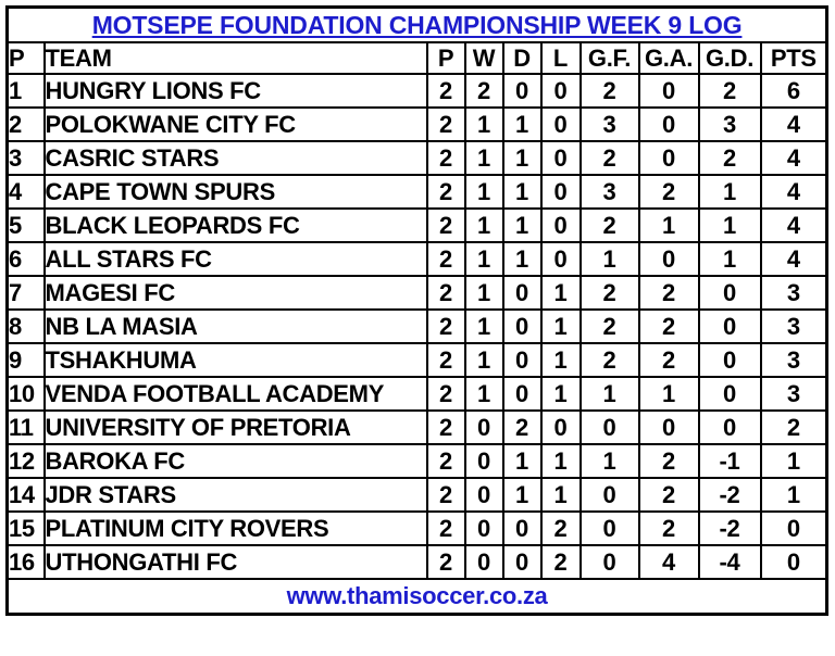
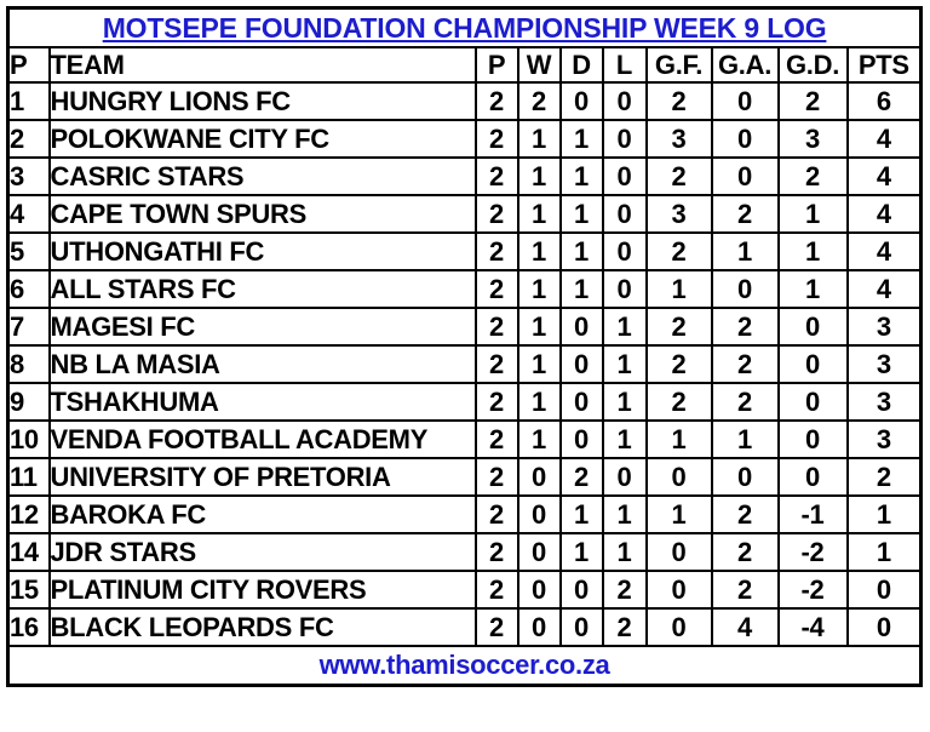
  MOTSEPE FOUNDATION CHAMPIONSHIP WEEK 9 LOG
  P	TEAM	P	W	D	L	G.F.	G.A.	G.D.	PTS
  1	HUNGRY LIONS FC	2	2	0	0	2	0	2	6
  2	POLOKWANE CITY FC	2	1	1	0	3	0	3	4
  3	CASRIC STARS	2	1	1	0	2	0	2	4
  4	CAPE TOWN SPURS	2	1	1	0	3	2	1	4
- 5	BLACK LEOPARDS FC	2	1	1	0	2	1	1	4
+ 5	UTHONGATHI FC	2	1	1	0	2	1	1	4
  6	ALL STARS FC	2	1	1	0	1	0	1	4
  7	MAGESI FC	2	1	0	1	2	2	0	3
  8	NB LA MASIA	2	1	0	1	2	2	0	3
  9	TSHAKHUMA	2	1	0	1	2	2	0	3
  10	VENDA FOOTBALL ACADEMY	2	1	0	1	1	1	0	3
  11	UNIVERSITY OF PRETORIA	2	0	2	0	0	0	0	2
  12	BAROKA FC	2	0	1	1	1	2	-1	1
  14	JDR STARS	2	0	1	1	0	2	-2	1
  15	PLATINUM CITY ROVERS	2	0	0	2	0	2	-2	0
- 16	UTHONGATHI FC	2	0	0	2	0	4	-4	0
+ 16	BLACK LEOPARDS FC	2	0	0	2	0	4	-4	0
  www.thamisoccer.co.za
